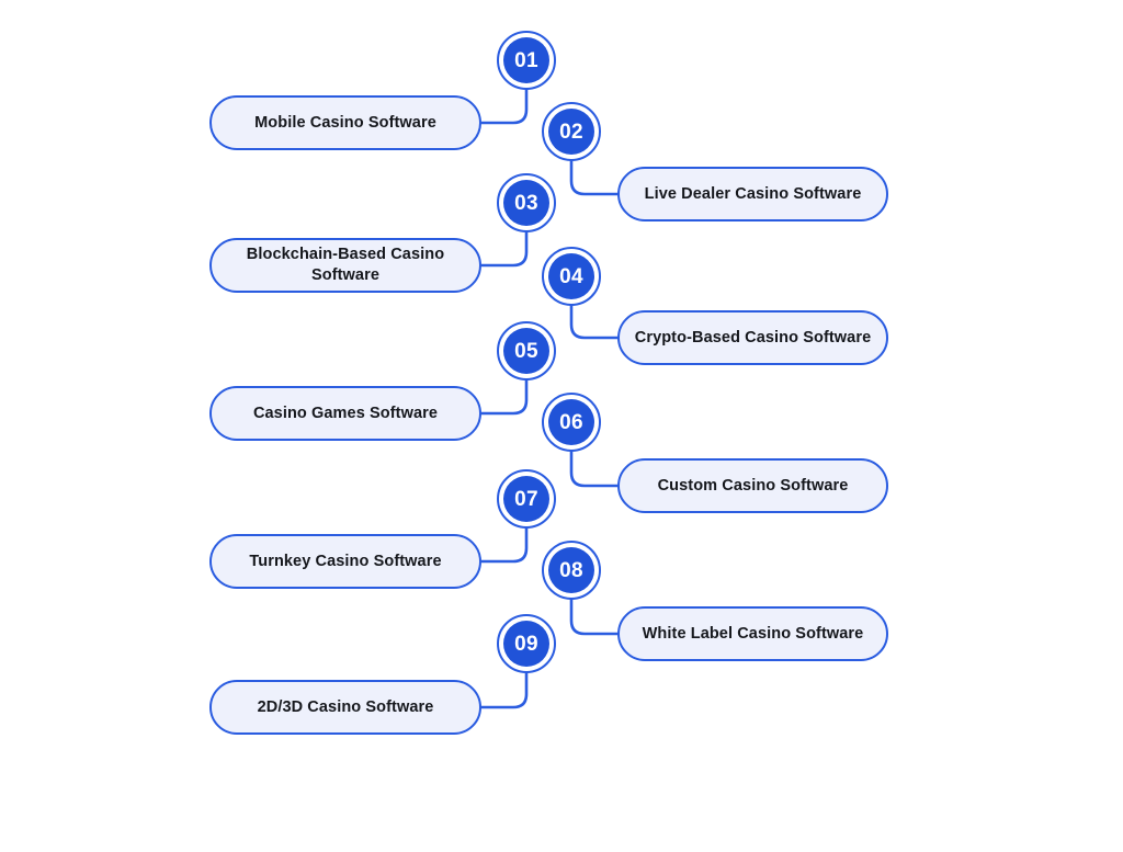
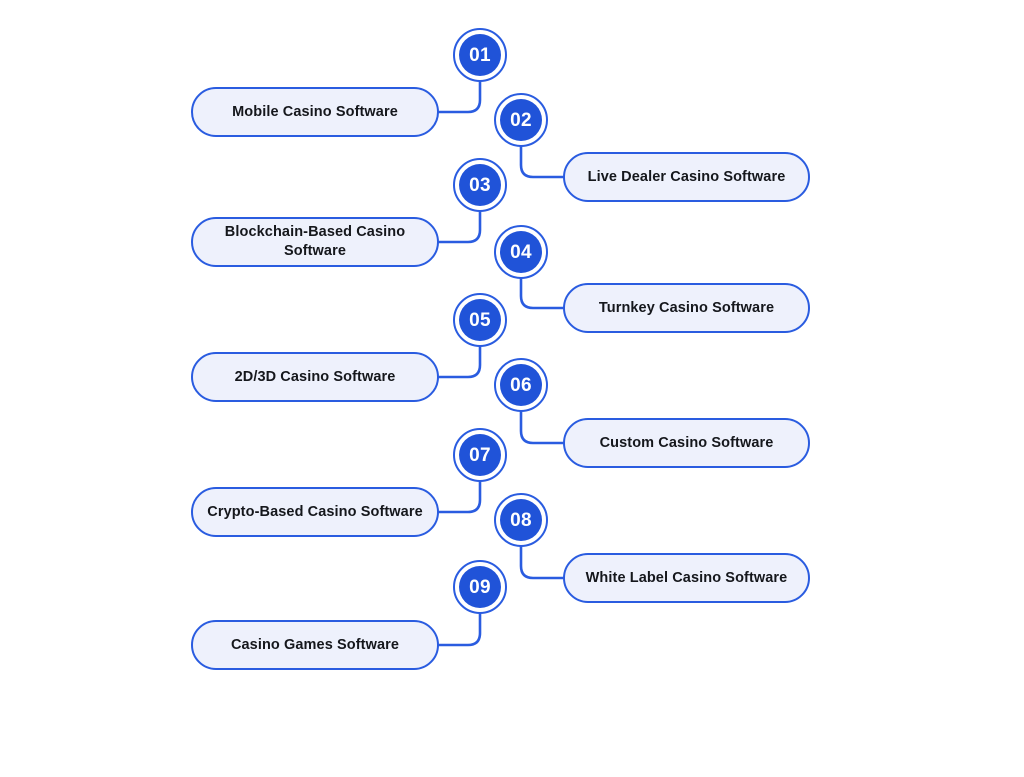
  01
  02
  03
  04
  05
  06
  07
  08
  09
  Mobile Casino Software
  Live Dealer Casino Software
  Blockchain-Based Casino Software
- Crypto-Based Casino Software
+ Turnkey Casino Software
- Casino Games Software
+ 2D/3D Casino Software
  Custom Casino Software
- Turnkey Casino Software
+ Crypto-Based Casino Software
  White Label Casino Software
- 2D/3D Casino Software
+ Casino Games Software
